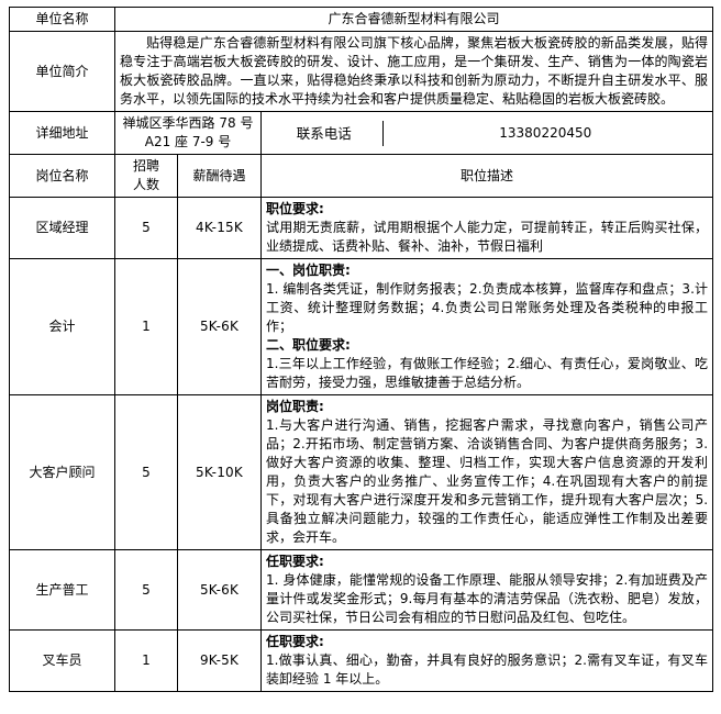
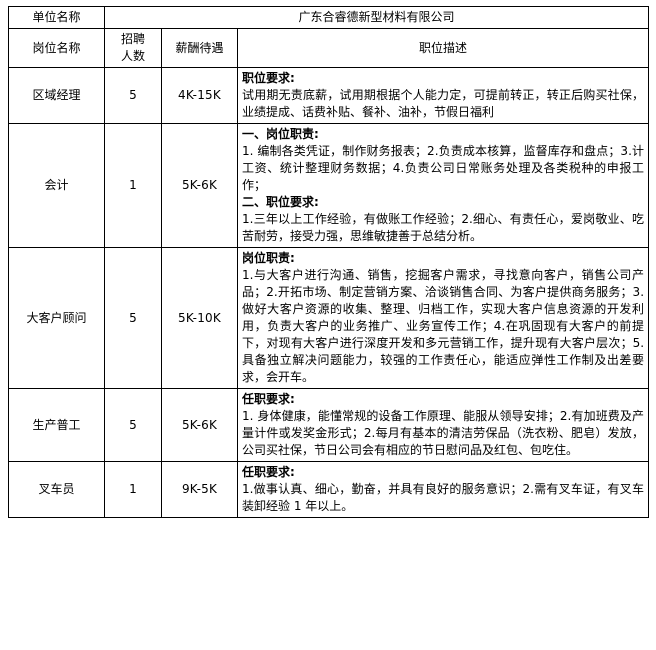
  单位名称	广东合睿德新型材料有限公司
- 单位简介	贴得稳是广东合睿德新型材料有限公司旗下核心品牌，聚焦岩板大板瓷砖胶的新品类发展，贴得稳专注于高端岩板大板瓷砖胶的研发、设计、施工应用，是一个集研发、生产、销售为一体的陶瓷岩板大板瓷砖胶品牌。一直以来，贴得稳始终秉承以科技和创新为原动力，不断提升自主研发水平、服务水平，以领先国际的技术水平持续为社会和客户提供质量稳定、粘贴稳固的岩板大板瓷砖胶。
- 详细地址	禅城区季华西路 78 号 A21 座 7-9 号
- 联系电话	13380220450
  岗位名称	招聘 人数	薪酬待遇	职位描述
  区域经理	5	4K-15K	职位要求: 试用期无责底薪，试用期根据个人能力定，可提前转正，转正后购买社保，业绩提成、话费补贴、餐补、油补，节假日福利
  会计	1	5K-6K	一、岗位职责: 1. 编制各类凭证，制作财务报表；2.负责成本核算，监督库存和盘点；3.计工资、统计整理财务数据；4.负责公司日常账务处理及各类税种的申报工作； 二、职位要求: 1.三年以上工作经验，有做账工作经验；2.细心、有责任心，爱岗敬业、吃苦耐劳，接受力强，思维敏捷善于总结分析。
  大客户顾问	5	5K-10K	岗位职责: 1.与大客户进行沟通、销售，挖掘客户需求，寻找意向客户，销售公司产品；2.开拓市场、制定营销方案、洽谈销售合同、为客户提供商务服务；3.做好大客户资源的收集、整理、归档工作，实现大客户信息资源的开发利用，负责大客户的业务推广、业务宣传工作；4.在巩固现有大客户的前提下，对现有大客户进行深度开发和多元营销工作，提升现有大客户层次；5.具备独立解决问题能力，较强的工作责任心，能适应弹性工作制及出差要求，会开车。
- 生产普工	5	5K-6K	任职要求: 1. 身体健康，能懂常规的设备工作原理、能服从领导安排；2.有加班费及产量计件或发奖金形式；9.每月有基本的清洁劳保品（洗衣粉、肥皂）发放，公司买社保，节日公司会有相应的节日慰问品及红包、包吃住。
+ 生产普工	5	5K-6K	任职要求: 1. 身体健康，能懂常规的设备工作原理、能服从领导安排；2.有加班费及产量计件或发奖金形式；2.每月有基本的清洁劳保品（洗衣粉、肥皂）发放，公司买社保，节日公司会有相应的节日慰问品及红包、包吃住。
  叉车员	1	9K-5K	任职要求: 1.做事认真、细心，勤奋，并具有良好的服务意识；2.需有叉车证，有叉车装卸经验 1 年以上。
